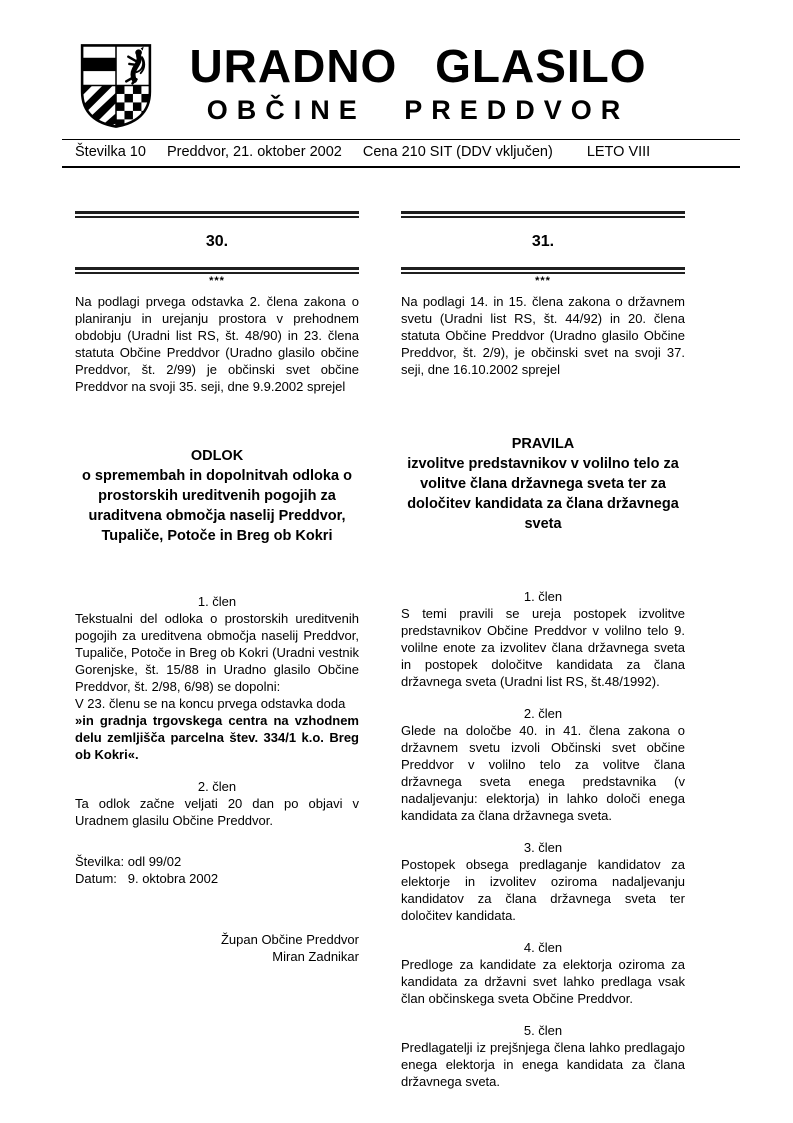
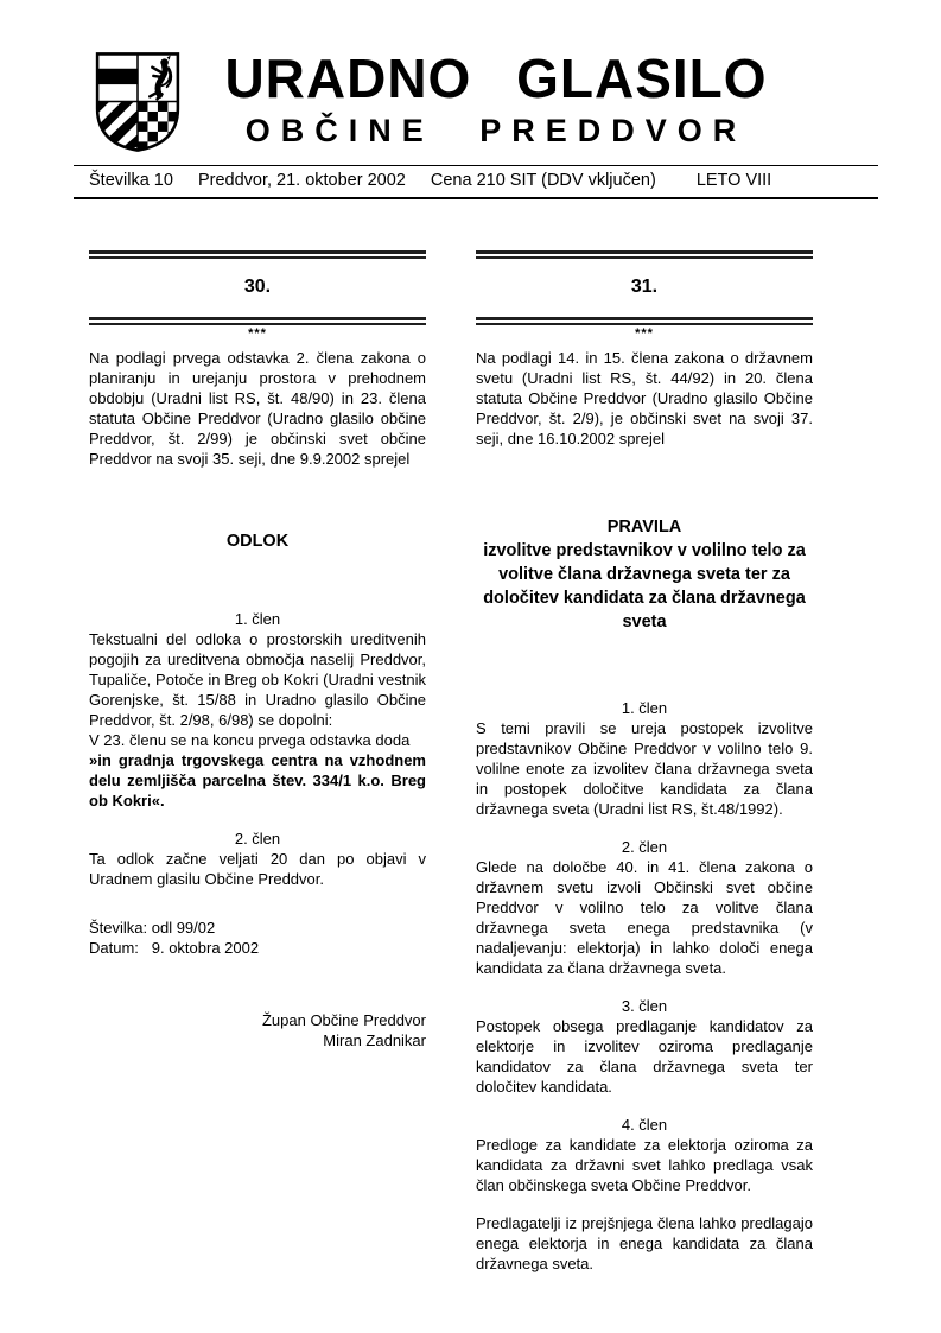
  URADNO GLASILO
  OBČINE PREDDVOR
  Številka 10
  Preddvor, 21. oktober 2002
  Cena 210 SIT (DDV vključen)
  LETO VIII
  30.
  ***
  Na podlagi prvega odstavka 2. člena zakona o planiranju in urejanju prostora v prehodnem obdobju (Uradni list RS, št. 48/90) in 23. člena statuta Občine Preddvor (Uradno glasilo občine Preddvor, št. 2/99) je občinski svet občine Preddvor na svoji 35. seji, dne 9.9.2002 sprejel
  ODLOK
- o spremembah in dopolnitvah odloka o prostorskih ureditvenih pogojih za uraditvena območja naselij Preddvor, Tupaliče, Potoče in Breg ob Kokri
  1. člen
  Tekstualni del odloka o prostorskih ureditvenih pogojih za ureditvena območja naselij Preddvor, Tupaliče, Potoče in Breg ob Kokri (Uradni vestnik Gorenjske, št. 15/88 in Uradno glasilo Občine Preddvor, št. 2/98, 6/98) se dopolni:
  V 23. členu se na koncu prvega odstavka doda
  »in gradnja trgovskega centra na vzhodnem delu zemljišča parcelna štev. 334/1 k.o. Breg ob Kokri«.
  2. člen
  Ta odlok začne veljati 20 dan po objavi v Uradnem glasilu Občine Preddvor.
  Številka: odl 99/02
  Datum: 9. oktobra 2002
  Župan Občine Preddvor
  Miran Zadnikar
  31.
  ***
  Na podlagi 14. in 15. člena zakona o državnem svetu (Uradni list RS, št. 44/92) in 20. člena statuta Občine Preddvor (Uradno glasilo Občine Preddvor, št. 2/9), je občinski svet na svoji 37. seji, dne 16.10.2002 sprejel
  PRAVILA
  izvolitve predstavnikov v volilno telo za volitve člana državnega sveta ter za določitev kandidata za člana državnega sveta
  1. člen
  S temi pravili se ureja postopek izvolitve predstavnikov Občine Preddvor v volilno telo 9. volilne enote za izvolitev člana državnega sveta in postopek določitve kandidata za člana državnega sveta (Uradni list RS, št.48/1992).
  2. člen
  Glede na določbe 40. in 41. člena zakona o državnem svetu izvoli Občinski svet občine Preddvor v volilno telo za volitve člana državnega sveta enega predstavnika (v nadaljevanju: elektorja) in lahko določi enega kandidata za člana državnega sveta.
  3. člen
- Postopek obsega predlaganje kandidatov za elektorje in izvolitev oziroma nadaljevanju kandidatov za člana državnega sveta ter določitev kandidata.
+ Postopek obsega predlaganje kandidatov za elektorje in izvolitev oziroma predlaganje kandidatov za člana državnega sveta ter določitev kandidata.
  4. člen
  Predloge za kandidate za elektorja oziroma za kandidata za državni svet lahko predlaga vsak član občinskega sveta Občine Preddvor.
- 5. člen
  Predlagatelji iz prejšnjega člena lahko predlagajo enega elektorja in enega kandidata za člana državnega sveta.
